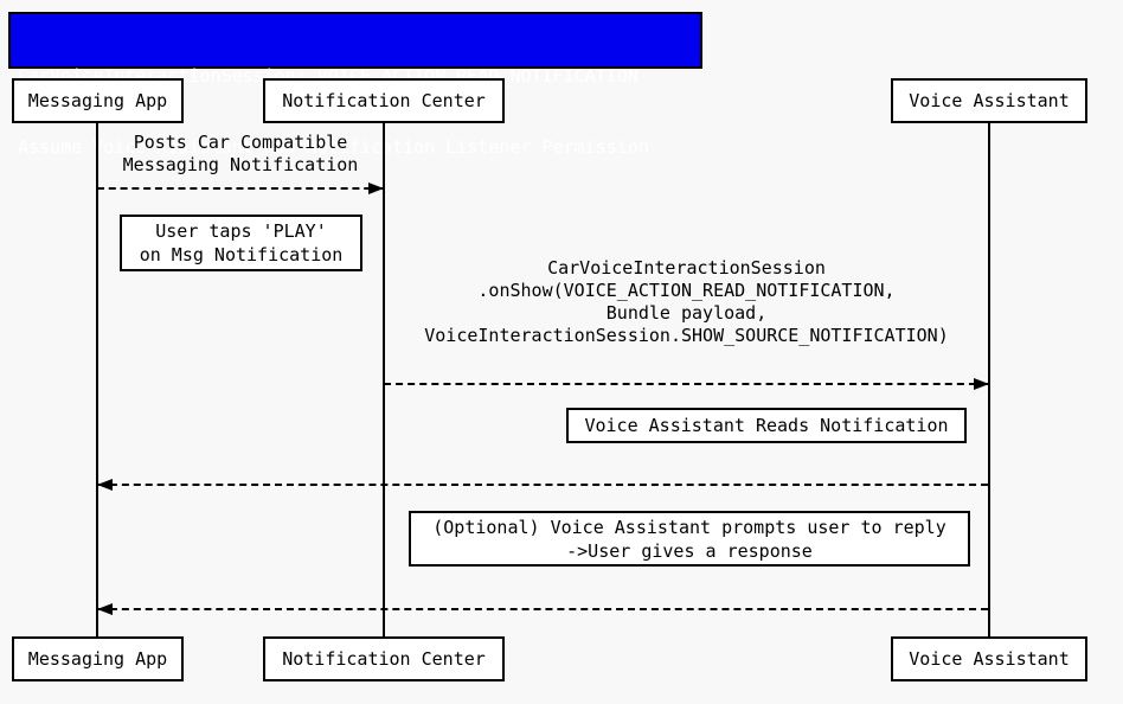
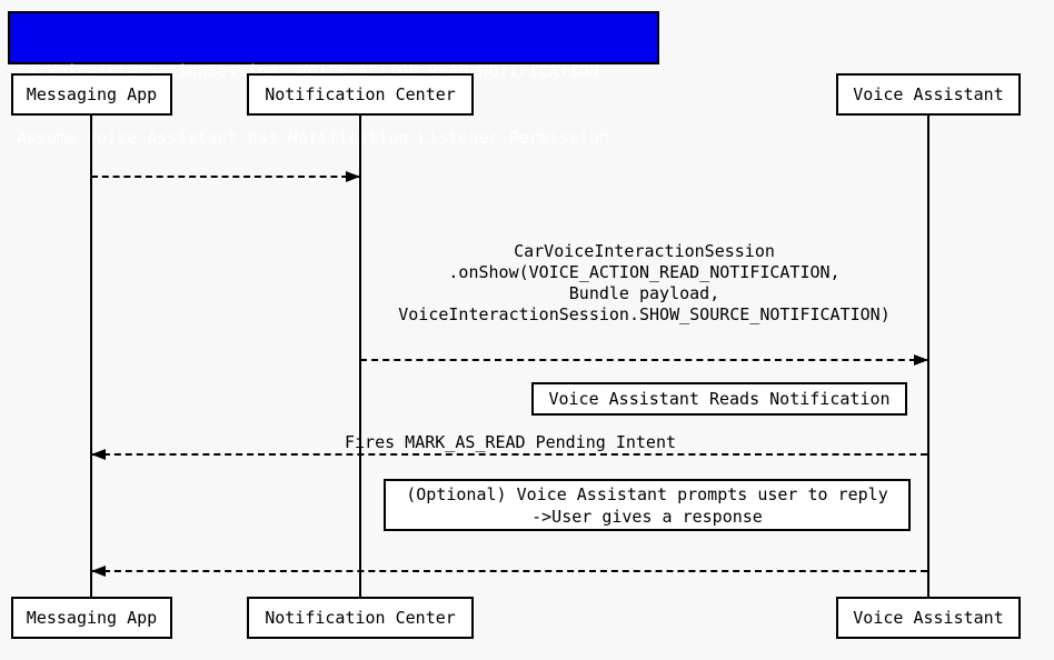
  CarVoiceInteractionSession: VOICE_ACTION_READ_NOTIFICATION
  Assumeoice Assistant has Notification Listener Permission
  Messaging App
  Notification Center
  Voice Assistant
- Posts Car Compatible
- Messaging Notification
- User taps 'PLAY'
- on Msg Notification
  CarVoiceInteractionSession
  .onShow(VOICE_ACTION_READ_NOTIFICATION,
  Bundle payload,
  VoiceInteractionSession.SHOW_SOURCE_NOTIFICATION)
  Voice Assistant Reads Notification
+ Fires MARK_AS_READ Pending Intent
  (Optional) Voice Assistant prompts user to reply
  ->User gives a response
  Messaging App
  Notification Center
  Voice Assistant
